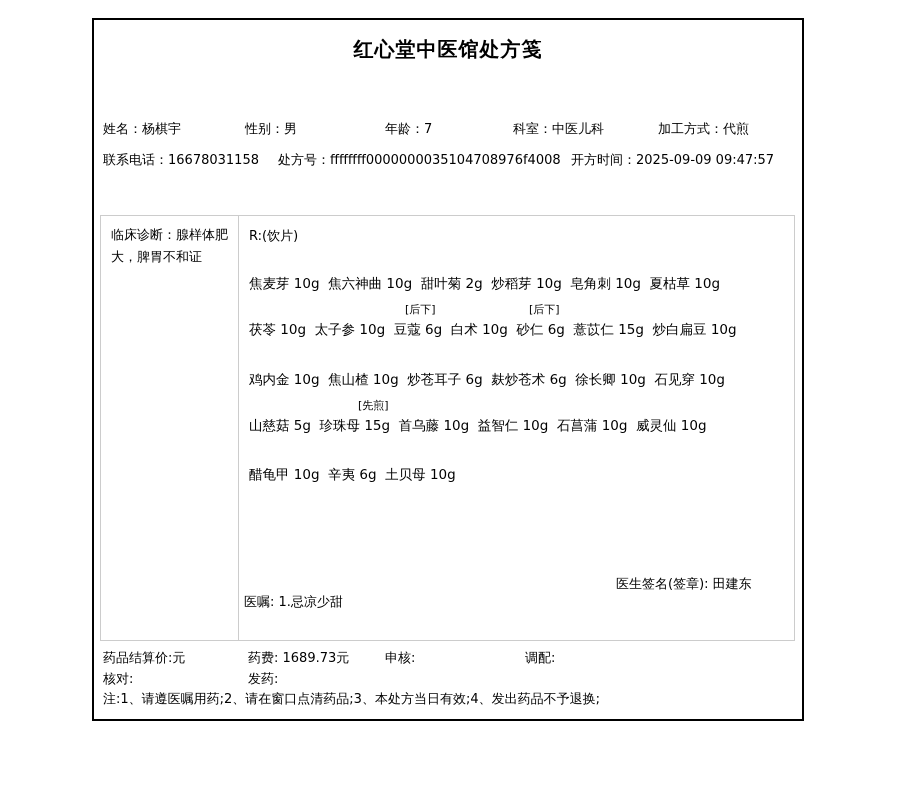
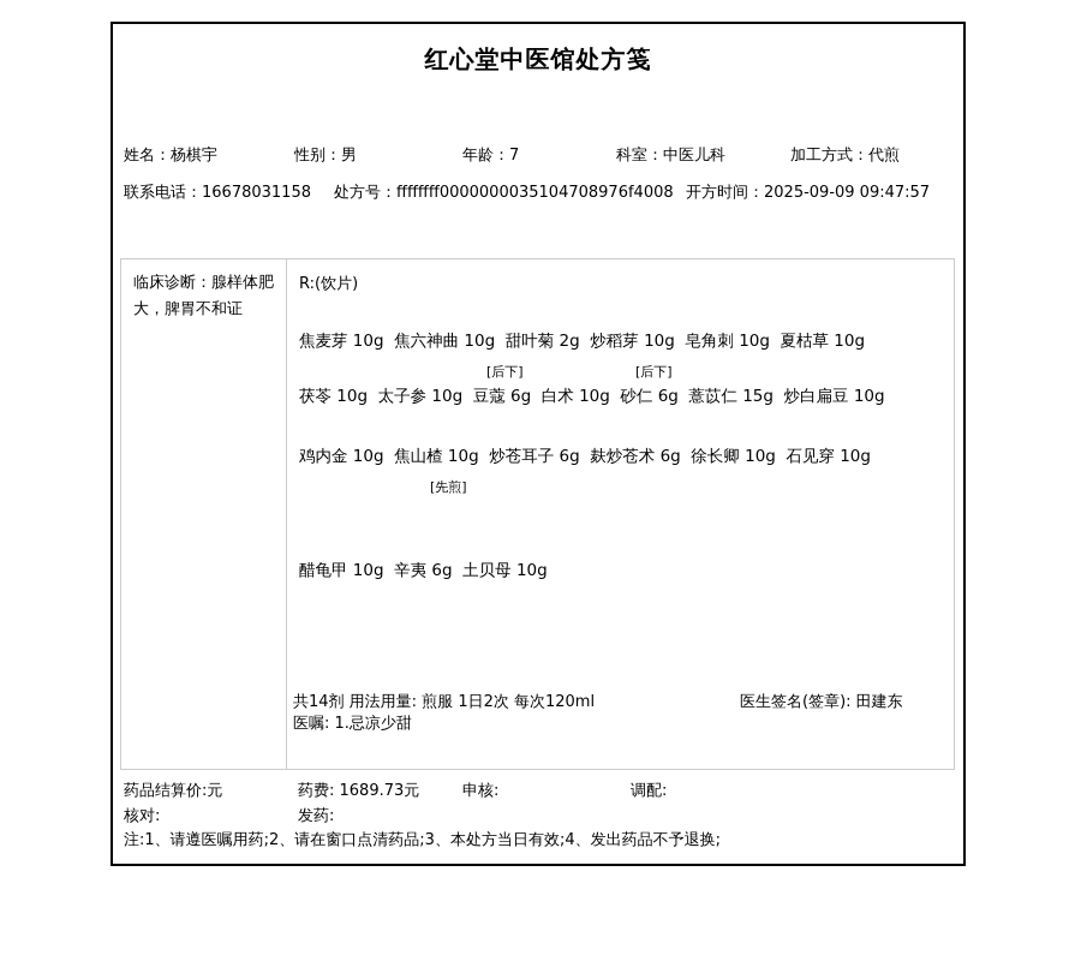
  红心堂中医馆处方笺
  姓名：杨棋宇
  性别：男
  年龄：7
  科室：中医儿科
  加工方式：代煎
  联系电话：16678031158
  处方号：ffffffff0000000035104708976f4008
  开方时间：2025-09-09 09:47:57
  临床诊断：腺样体肥大，脾胃不和证
  R:(饮片)
  焦麦芽 10g 焦六神曲 10g 甜叶菊 2g 炒稻芽 10g 皂角刺 10g 夏枯草 10g
  [后下]
  [后下]
  茯苓 10g 太子参 10g 豆蔻 6g 白术 10g 砂仁 6g 薏苡仁 15g 炒白扁豆 10g
  鸡内金 10g 焦山楂 10g 炒苍耳子 6g 麸炒苍术 6g 徐长卿 10g 石见穿 10g
  [先煎]
- 山慈菇 5g 珍珠母 15g 首乌藤 10g 益智仁 10g 石菖蒲 10g 威灵仙 10g
  醋龟甲 10g 辛夷 6g 土贝母 10g
+ 共14剂 用法用量: 煎服 1日2次 每次120ml
  医生签名(签章): 田建东
  医嘱: 1.忌凉少甜
  药品结算价:元
  药费: 1689.73元
  申核:
  调配:
  核对:
  发药:
  注:1、请遵医嘱用药;2、请在窗口点清药品;3、本处方当日有效;4、发出药品不予退换;
